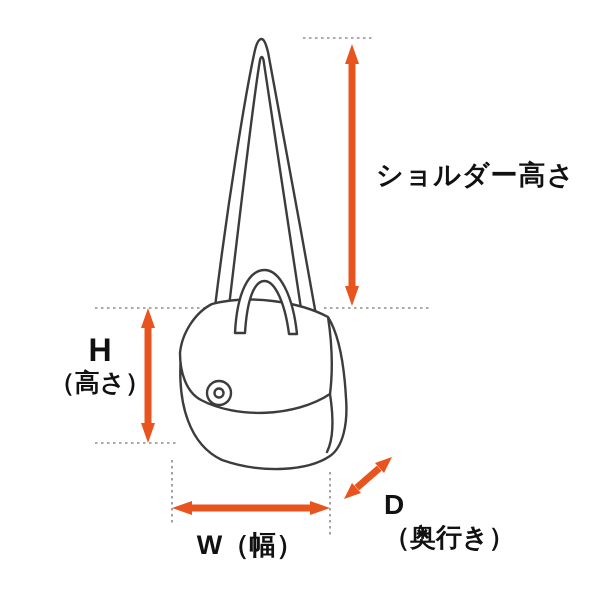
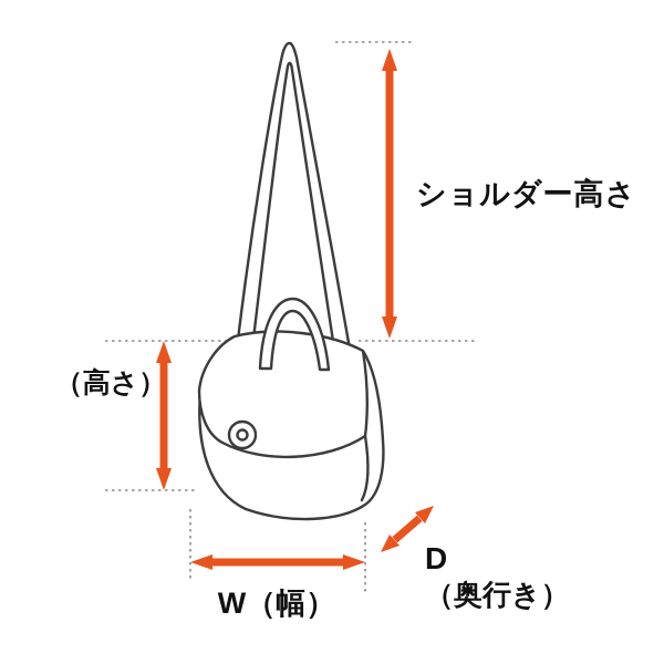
  ショルダー高さ
- H
  （高さ）
  W（幅）
  D
  （奥行き）
